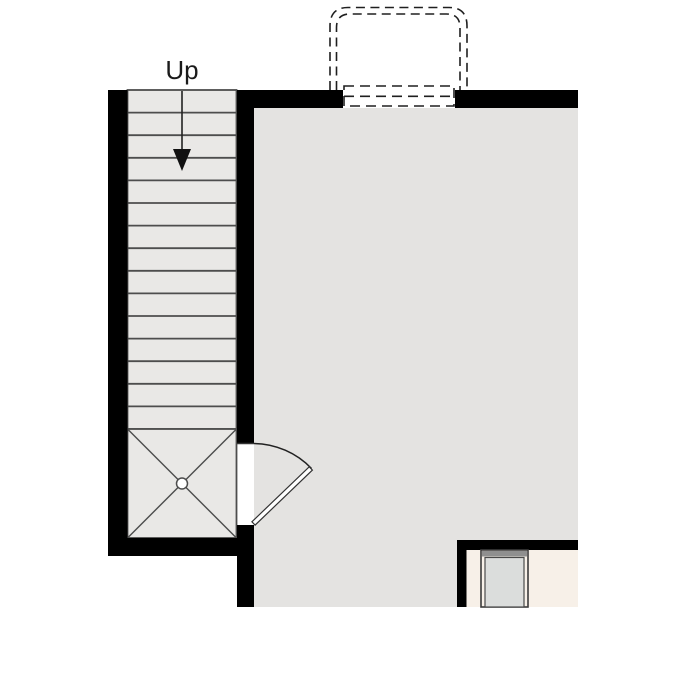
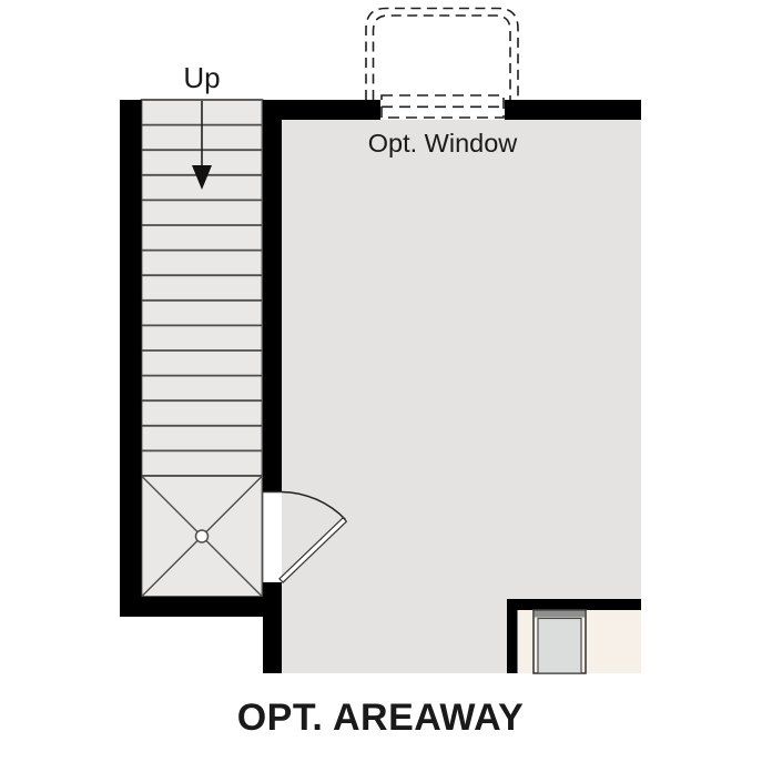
  Up
+ Opt. Window
+ OPT. AREAWAY
